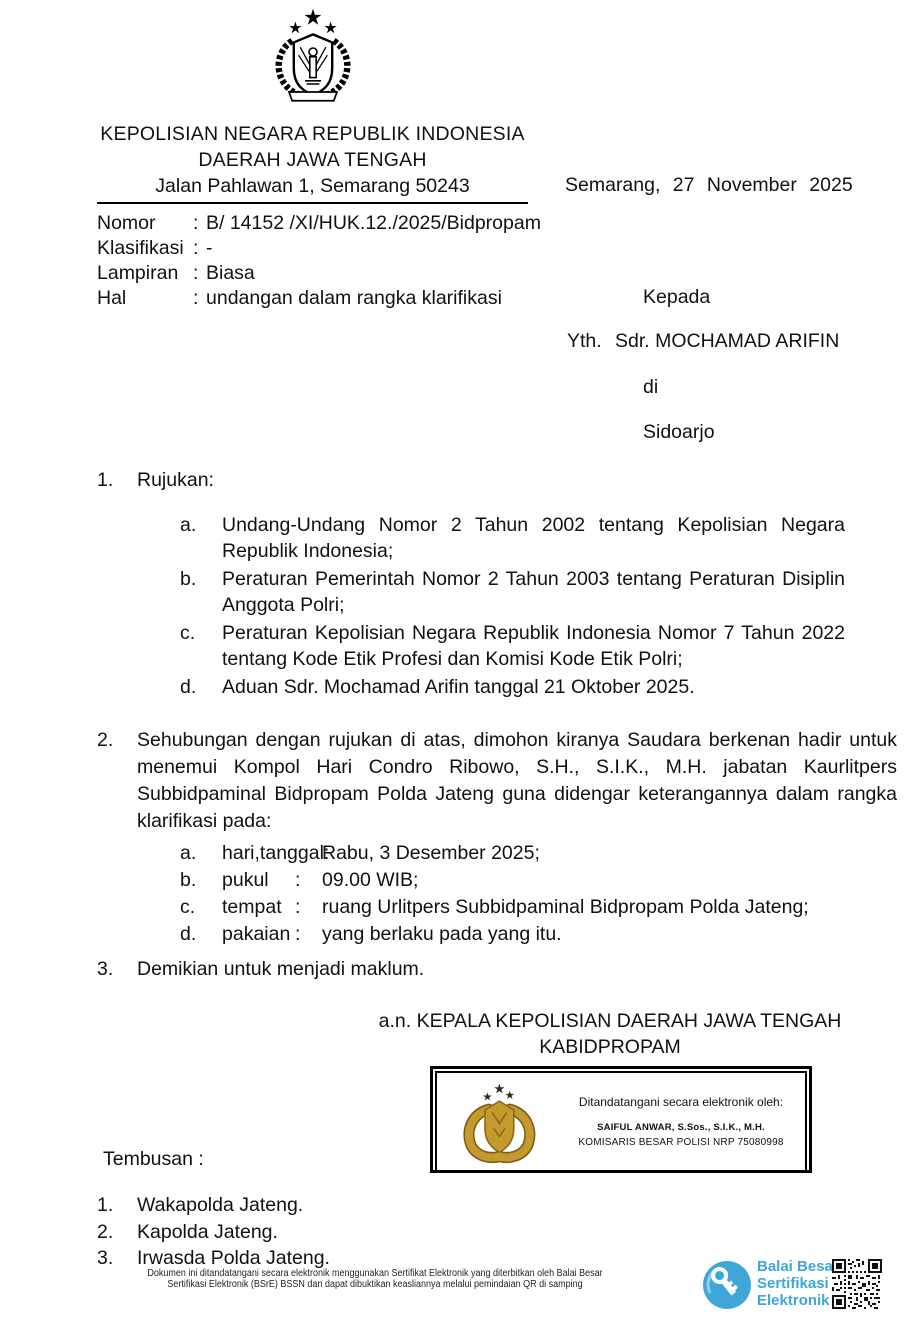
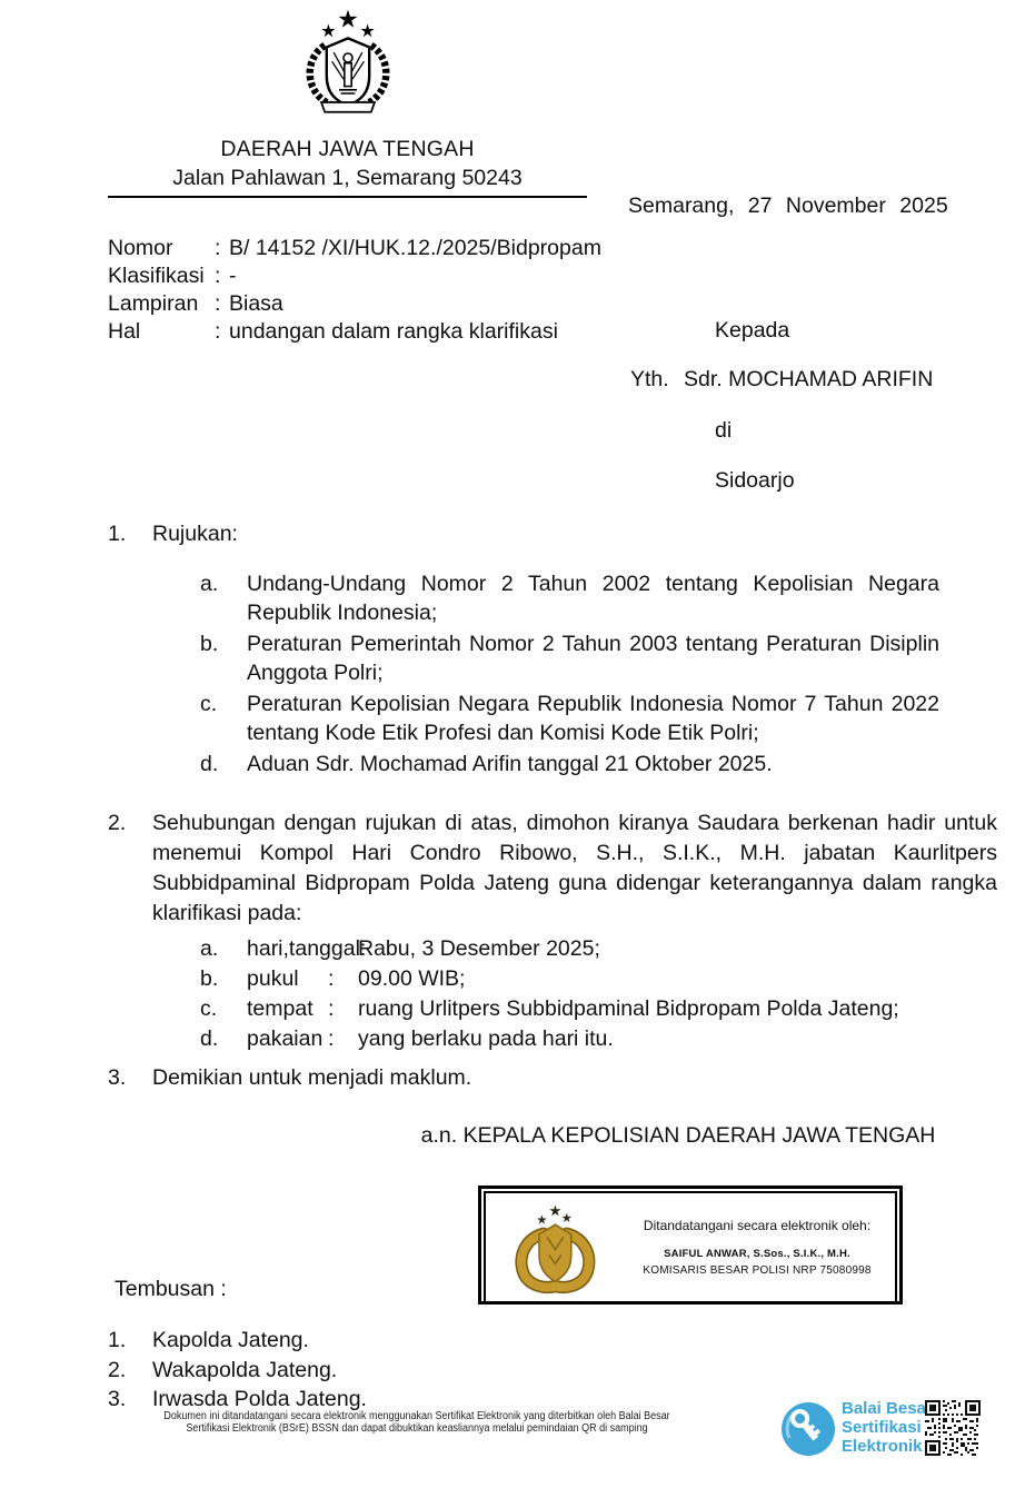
- KEPOLISIAN NEGARA REPUBLIK INDONESIA
  DAERAH JAWA TENGAH
  Jalan Pahlawan 1, Semarang 50243
  Semarang, 27 November 2025
  Nomor
  :
  B/ 14152 /XI/HUK.12./2025/Bidpropam
  Klasifikasi
  :
  -
  Lampiran
  :
  Biasa
  Hal
  :
  undangan dalam rangka klarifikasi
  Kepada
  Yth.
  Sdr. MOCHAMAD ARIFIN
  di
  Sidoarjo
  1.
  Rujukan:
  a.
  Undang-Undang Nomor 2 Tahun 2002 tentang Kepolisian Negara Republik Indonesia;
  b.
  Peraturan Pemerintah Nomor 2 Tahun 2003 tentang Peraturan Disiplin Anggota Polri;
  c.
  Peraturan Kepolisian Negara Republik Indonesia Nomor 7 Tahun 2022 tentang Kode Etik Profesi dan Komisi Kode Etik Polri;
  d.
  Aduan Sdr. Mochamad Arifin tanggal 21 Oktober 2025.
  2.
  Sehubungan dengan rujukan di atas, dimohon kiranya Saudara berkenan hadir untuk menemui Kompol Hari Condro Ribowo, S.H., S.I.K., M.H. jabatan Kaurlitpers Subbidpaminal Bidpropam Polda Jateng guna didengar keterangannya dalam rangka klarifikasi pada:
  a.
  hari,tanggal:
  Rabu, 3 Desember 2025;
  b.
  pukul
  :
  09.00 WIB;
  c.
  tempat
  :
  ruang Urlitpers Subbidpaminal Bidpropam Polda Jateng;
  d.
  pakaian
  :
- yang berlaku pada yang itu.
+ yang berlaku pada hari itu.
  3.
  Demikian untuk menjadi maklum.
  a.n. KEPALA KEPOLISIAN DAERAH JAWA TENGAH
- KABIDPROPAM
  Ditandatangani secara elektronik oleh:
  SAIFUL ANWAR, S.Sos., S.I.K., M.H.
  KOMISARIS BESAR POLISI NRP 75080998
  Tembusan :
  1.
- Wakapolda Jateng.
+ Kapolda Jateng.
  2.
- Kapolda Jateng.
+ Wakapolda Jateng.
  3.
  Irwasda Polda Jateng.
  Dokumen ini ditandatangani secara elektronik menggunakan Sertifikat Elektronik yang diterbitkan oleh Balai Besar
  Sertifikasi Elektronik (BSrE) BSSN dan dapat dibuktikan keasliannya melalui pemindaian QR di samping
  Balai Besa
  Sertifikasi
  Elektronik
